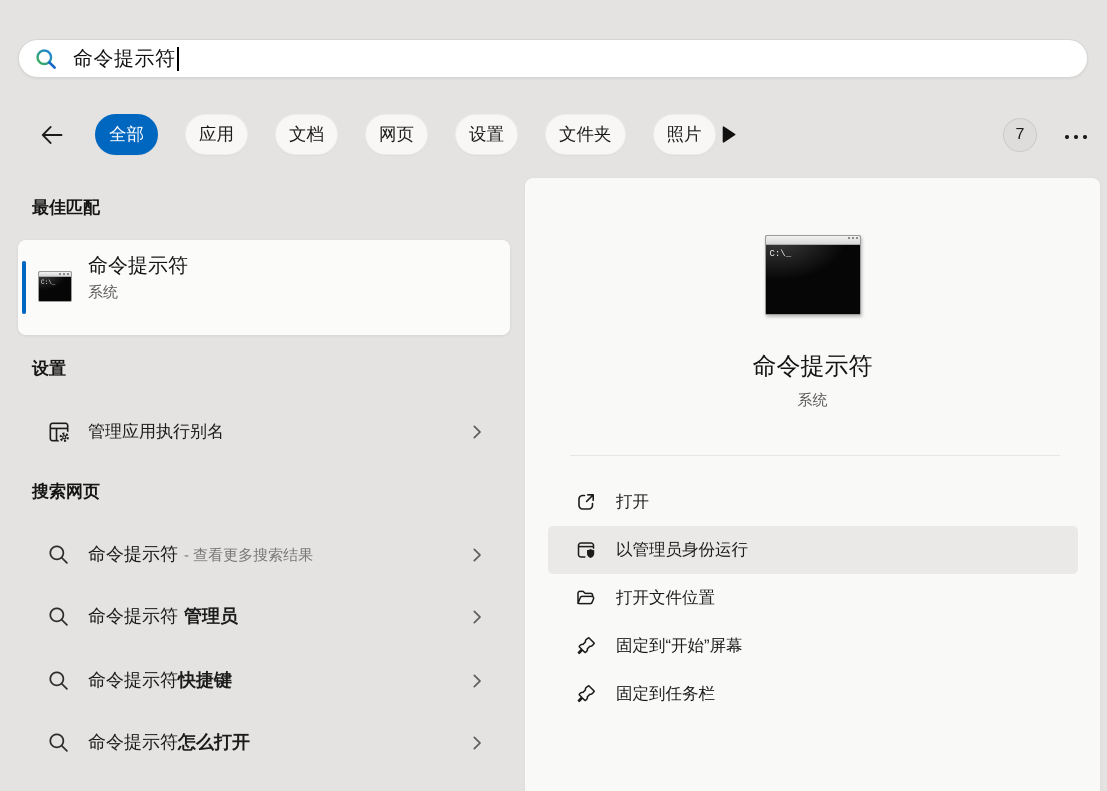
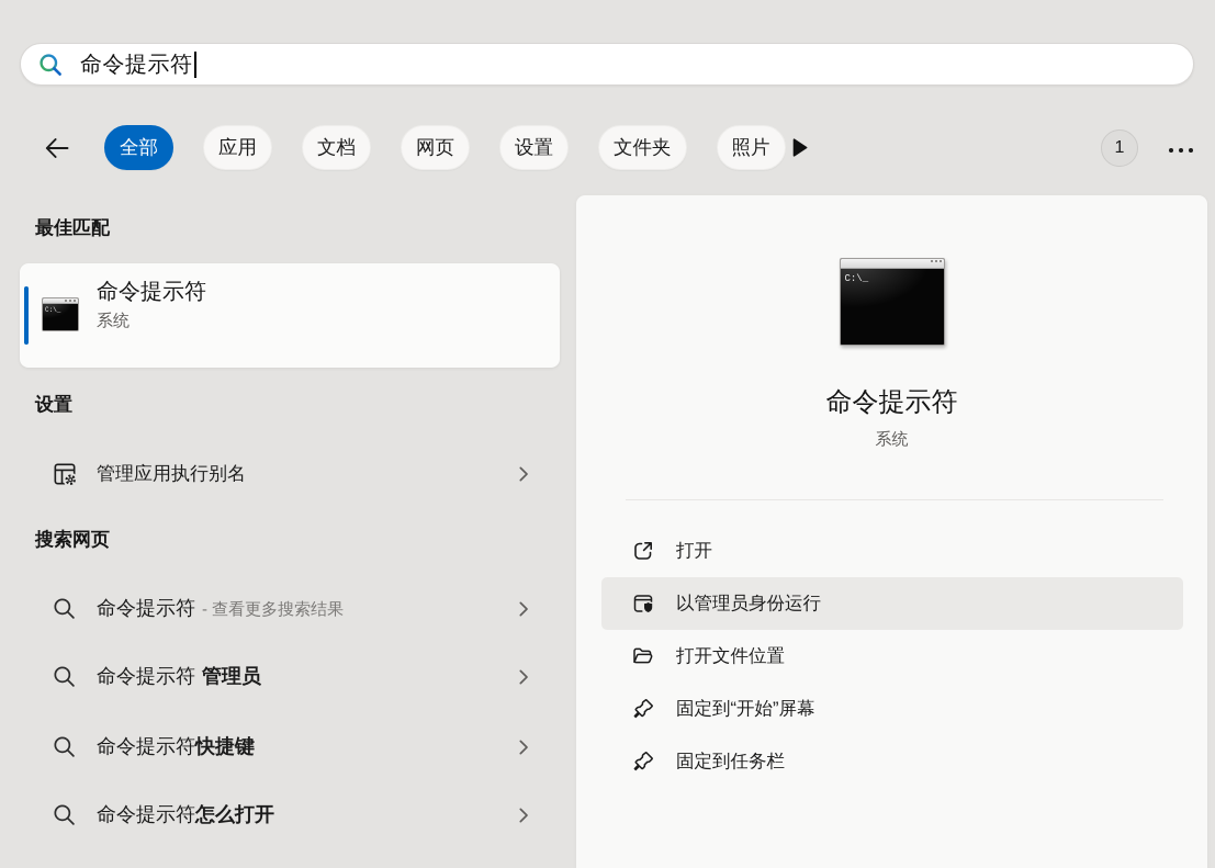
  命令提示符
  全部
  应用
  文档
  网页
  设置
  文件夹
  照片
- 7
+ 1
  最佳匹配
  命令提示符
  系统
  设置
  管理应用执行别名
  搜索网页
  命令提示符 - 查看更多搜索结果
  命令提示符 管理员
  命令提示符快捷键
  命令提示符怎么打开
  C:\_
  命令提示符
  系统
  打开
  以管理员身份运行
  打开文件位置
  固定到“开始”屏幕
  固定到任务栏
